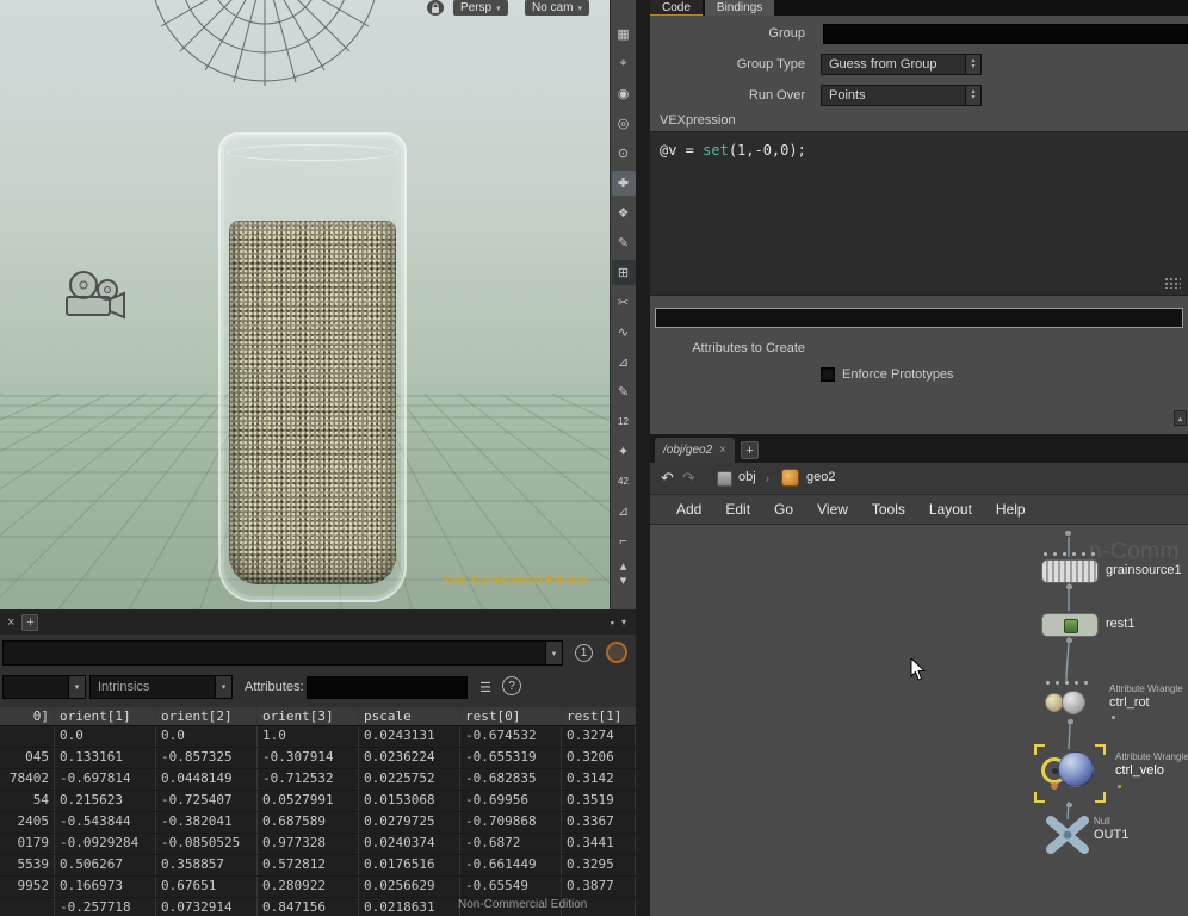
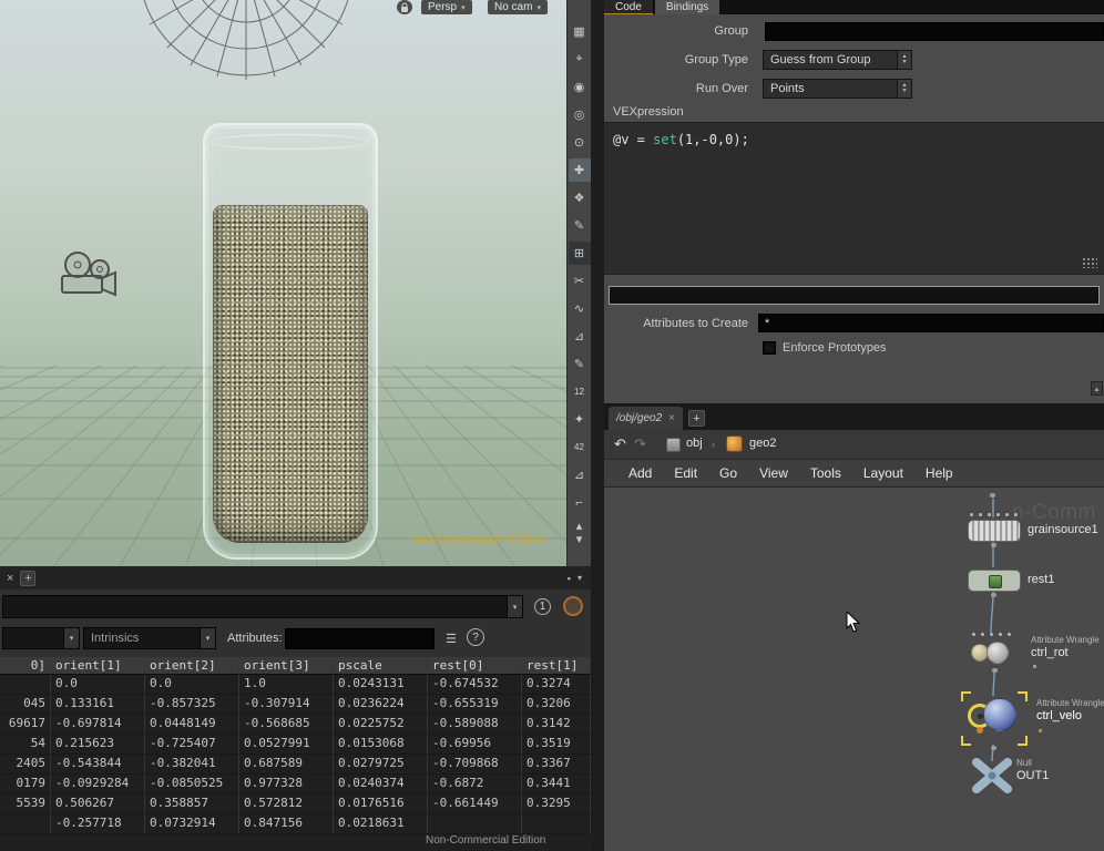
  Persp
  No cam
  Non-Commercial Edition
  ▦
  ⌖
  ◉
  ◎
  ⊙
  ✚
  ❖
  ✎
  ⊞
  ✂
  ∿
  ⊿
  ✎
  12
  ✦
  42
  ⊿
  ⌐
  ▴
  ▾
  ×
  +
  ▪
  ▾
  1
  Intrinsics
  Attributes:
  ☰
  ?
  0]
  orient[1]
  orient[2]
  orient[3]
  pscale
  rest[0]
  rest[1]
  0.0
  0.0
  1.0
  0.0243131
  -0.674532
  0.3274
  045
  0.133161
  -0.857325
  -0.307914
  0.0236224
  -0.655319
  0.3206
- 78402
+ 69617
  -0.697814
  0.0448149
- -0.712532
+ -0.568685
  0.0225752
- -0.682835
+ -0.589088
  0.3142
  54
  0.215623
  -0.725407
  0.0527991
  0.0153068
  -0.69956
  0.3519
  2405
  -0.543844
  -0.382041
  0.687589
  0.0279725
  -0.709868
  0.3367
  0179
  -0.0929284
  -0.0850525
  0.977328
  0.0240374
  -0.6872
  0.3441
  5539
  0.506267
  0.358857
  0.572812
  0.0176516
  -0.661449
  0.3295
- 9952
- 0.166973
- 0.67651
- 0.280922
- 0.0256629
- -0.65549
- 0.3877
  -0.257718
  0.0732914
  0.847156
  0.0218631
  Non-Commercial Edition
  Code
  Bindings
  Group
  Group Type
  Guess from Group
  Run Over
  Points
  VEXpression
  @v = set(1,-0,0);
  Attributes to Create
+ *
  Enforce Prototypes
  /obj/geo2
  ×
  +
  ↶
  ↷
  obj
  ›
  geo2
  Add
  Edit
  Go
  View
  Tools
  Layout
  Help
  n-Comm
  grainsource1
  rest1
  Attribute Wrangle
  ctrl_rot
  Attribute Wrangle
  ctrl_velo
  Null
  OUT1
